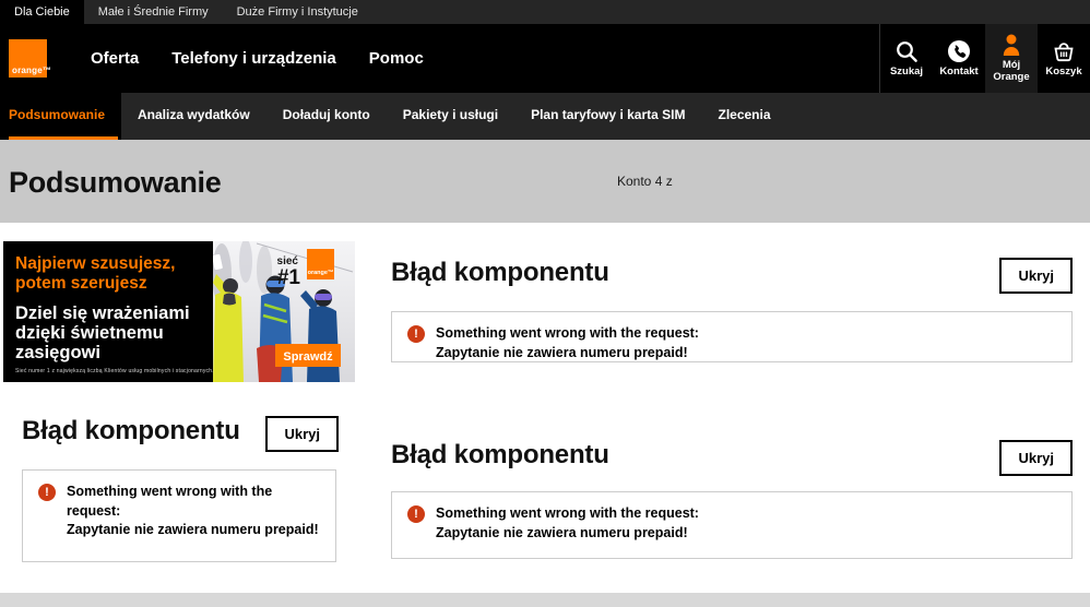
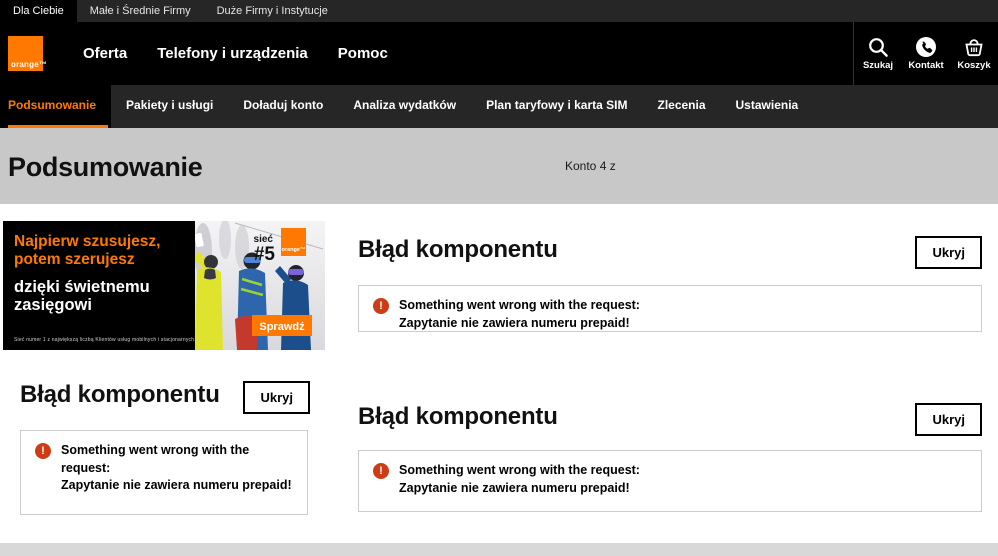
  Dla Ciebie
  Małe i Średnie Firmy
  Duże Firmy i Instytucje
  orange™
  Oferta
  Telefony i urządzenia
  Pomoc
  Szukaj
  Kontakt
- Mój Orange
  Koszyk
  Podsumowanie
- Analiza wydatków
+ Pakiety i usługi
  Doładuj konto
- Pakiety i usługi
+ Analiza wydatków
  Plan taryfowy i karta SIM
  Zlecenia
+ Ustawienia
  Podsumowanie
  Konto 4 z
  Najpierw szusujesz,
  potem szerujesz
- Dziel się wrażeniami
  dzięki świetnemu
  zasięgowi
  sieć
- #1
+ #5
  Sprawdź
  Błąd komponentu
  Ukryj
  !
  Something went wrong with the request:
  Zapytanie nie zawiera numeru prepaid!
  Błąd komponentu
  Ukryj
  !
  Something went wrong with the request:
  Zapytanie nie zawiera numeru prepaid!
  Błąd komponentu
  Ukryj
  !
  Something went wrong with the request:
  Zapytanie nie zawiera numeru prepaid!
